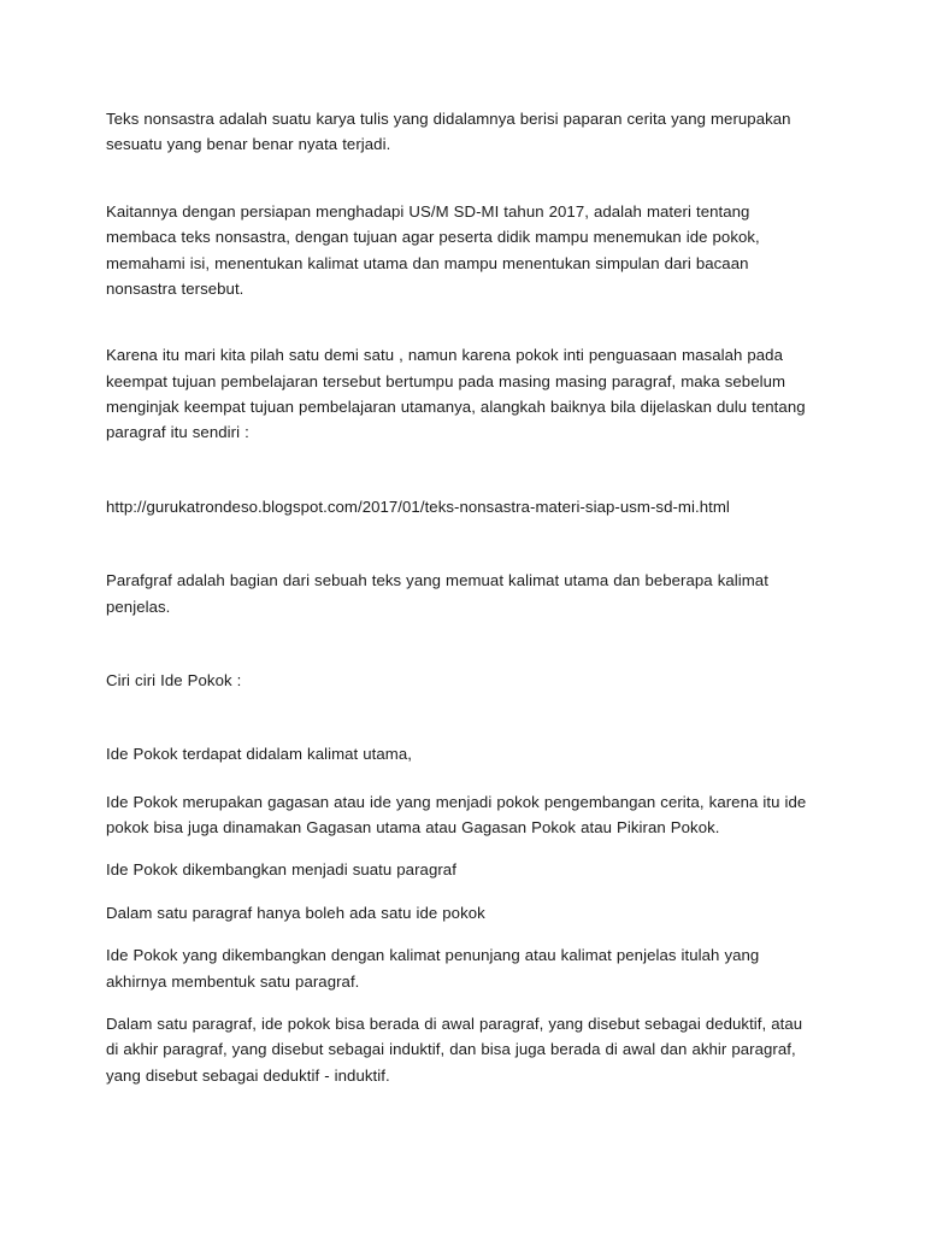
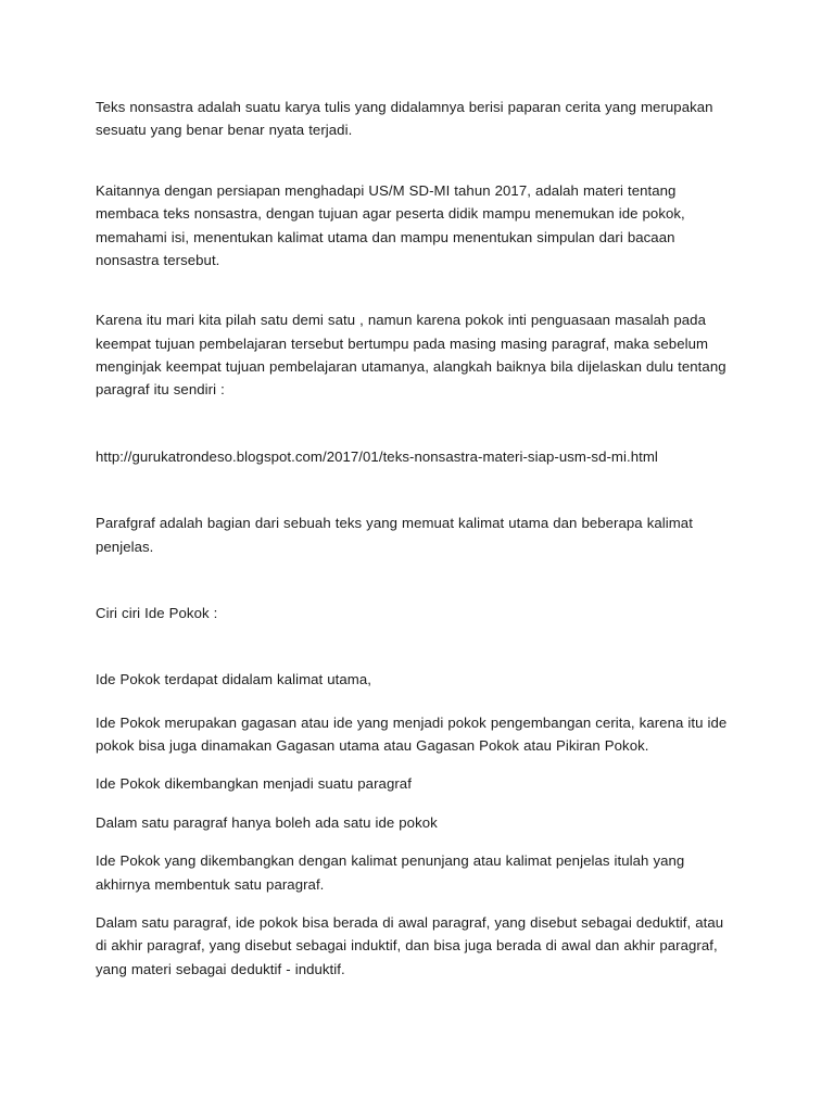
  Teks nonsastra adalah suatu karya tulis yang didalamnya berisi paparan cerita yang merupakan sesuatu yang benar benar nyata terjadi.
  Kaitannya dengan persiapan menghadapi US/M SD-MI tahun 2017, adalah materi tentang membaca teks nonsastra, dengan tujuan agar peserta didik mampu menemukan ide pokok, memahami isi, menentukan kalimat utama dan mampu menentukan simpulan dari bacaan nonsastra tersebut.
  Karena itu mari kita pilah satu demi satu , namun karena pokok inti penguasaan masalah pada keempat tujuan pembelajaran tersebut bertumpu pada masing masing paragraf, maka sebelum menginjak keempat tujuan pembelajaran utamanya, alangkah baiknya bila dijelaskan dulu tentang paragraf itu sendiri :
  http://gurukatrondeso.blogspot.com/2017/01/teks-nonsastra-materi-siap-usm-sd-mi.html
  Parafgraf adalah bagian dari sebuah teks yang memuat kalimat utama dan beberapa kalimat penjelas.
  Ciri ciri Ide Pokok :
  Ide Pokok terdapat didalam kalimat utama,
  Ide Pokok merupakan gagasan atau ide yang menjadi pokok pengembangan cerita, karena itu ide pokok bisa juga dinamakan Gagasan utama atau Gagasan Pokok atau Pikiran Pokok.
  Ide Pokok dikembangkan menjadi suatu paragraf
  Dalam satu paragraf hanya boleh ada satu ide pokok
  Ide Pokok yang dikembangkan dengan kalimat penunjang atau kalimat penjelas itulah yang akhirnya membentuk satu paragraf.
- Dalam satu paragraf, ide pokok bisa berada di awal paragraf, yang disebut sebagai deduktif, atau di akhir paragraf, yang disebut sebagai induktif, dan bisa juga berada di awal dan akhir paragraf, yang disebut sebagai deduktif - induktif.
+ Dalam satu paragraf, ide pokok bisa berada di awal paragraf, yang disebut sebagai deduktif, atau di akhir paragraf, yang disebut sebagai induktif, dan bisa juga berada di awal dan akhir paragraf, yang materi sebagai deduktif - induktif.
